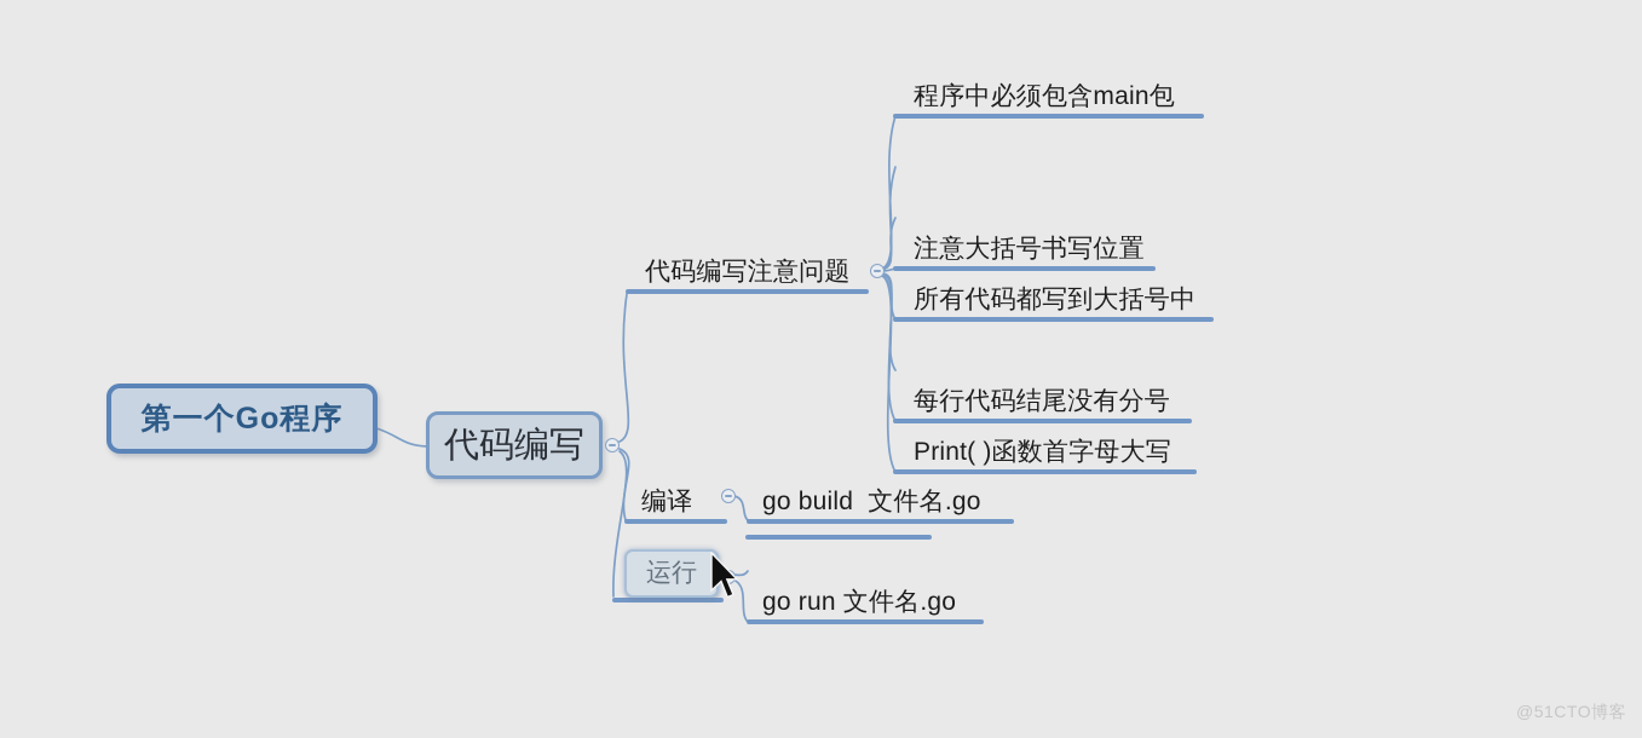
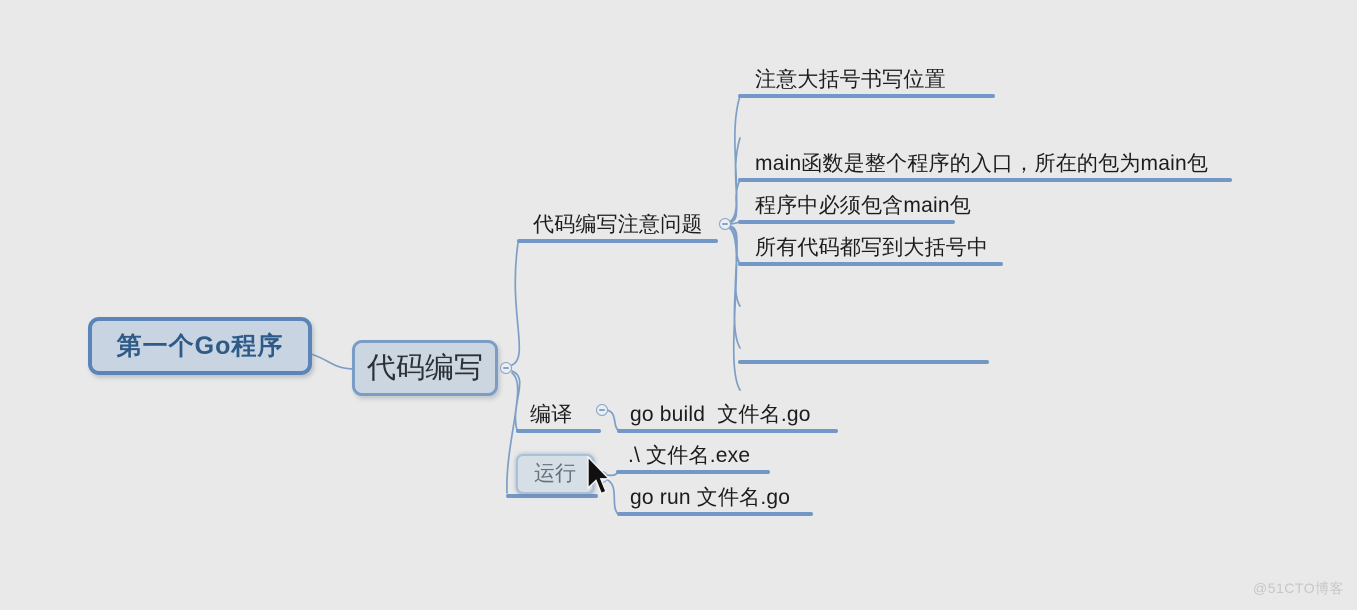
  第一个Go程序
  代码编写
  代码编写注意问题
- 程序中必须包含main包
+ 注意大括号书写位置
+ main函数是整个程序的入口，所在的包为main包
- 注意大括号书写位置
+ 程序中必须包含main包
  所有代码都写到大括号中
- 每行代码结尾没有分号
- Print( )函数首字母大写
  编译
  go build 文件名.go
  运行
+ .\ 文件名.exe
  go run 文件名.go
  @51CTO博客
